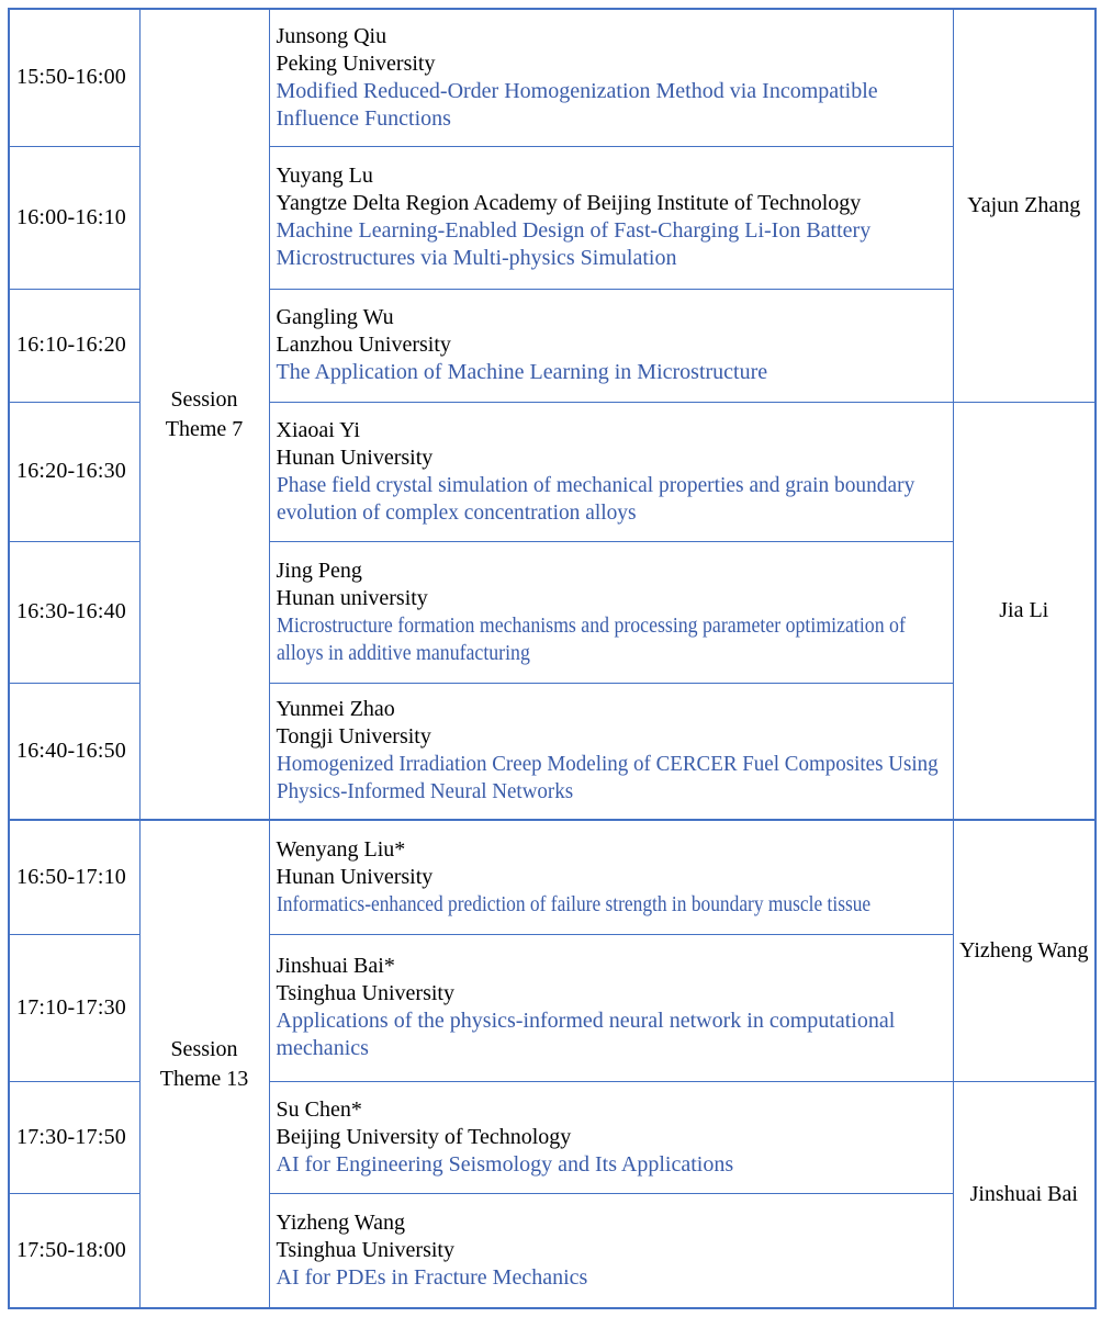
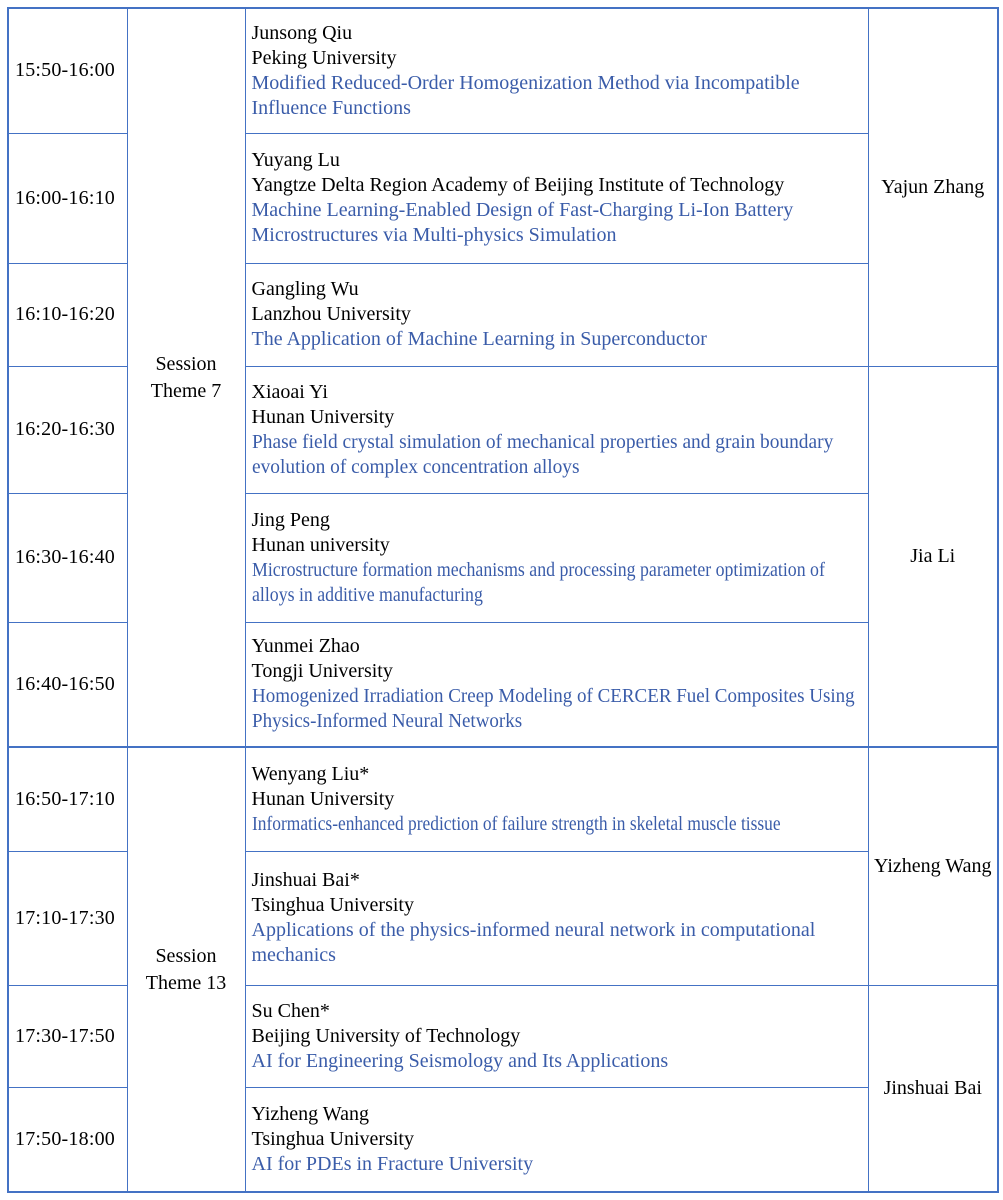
  15:50-16:00	Session Theme 7	Junsong Qiu Peking University Modified Reduced-Order Homogenization Method via Incompatible Influence Functions	Yajun Zhang
  16:00-16:10	Yuyang Lu Yangtze Delta Region Academy of Beijing Institute of Technology Machine Learning-Enabled Design of Fast-Charging Li-Ion Battery Microstructures via Multi-physics Simulation
- 16:10-16:20	Gangling Wu Lanzhou University The Application of Machine Learning in Microstructure
+ 16:10-16:20	Gangling Wu Lanzhou University The Application of Machine Learning in Superconductor
  16:20-16:30	Xiaoai Yi Hunan University Phase field crystal simulation of mechanical properties and grain boundary evolution of complex concentration alloys	Jia Li
  16:30-16:40	Jing Peng Hunan university Microstructure formation mechanisms and processing parameter optimization of alloys in additive manufacturing
  16:40-16:50	Yunmei Zhao Tongji University Homogenized Irradiation Creep Modeling of CERCER Fuel Composites Using Physics-Informed Neural Networks
- 16:50-17:10	Session Theme 13	Wenyang Liu* Hunan University Informatics-enhanced prediction of failure strength in boundary muscle tissue	Yizheng Wang
+ 16:50-17:10	Session Theme 13	Wenyang Liu* Hunan University Informatics-enhanced prediction of failure strength in skeletal muscle tissue	Yizheng Wang
  17:10-17:30	Jinshuai Bai* Tsinghua University Applications of the physics-informed neural network in computational mechanics
  17:30-17:50	Su Chen* Beijing University of Technology AI for Engineering Seismology and Its Applications	Jinshuai Bai
- 17:50-18:00	Yizheng Wang Tsinghua University AI for PDEs in Fracture Mechanics
+ 17:50-18:00	Yizheng Wang Tsinghua University AI for PDEs in Fracture University
